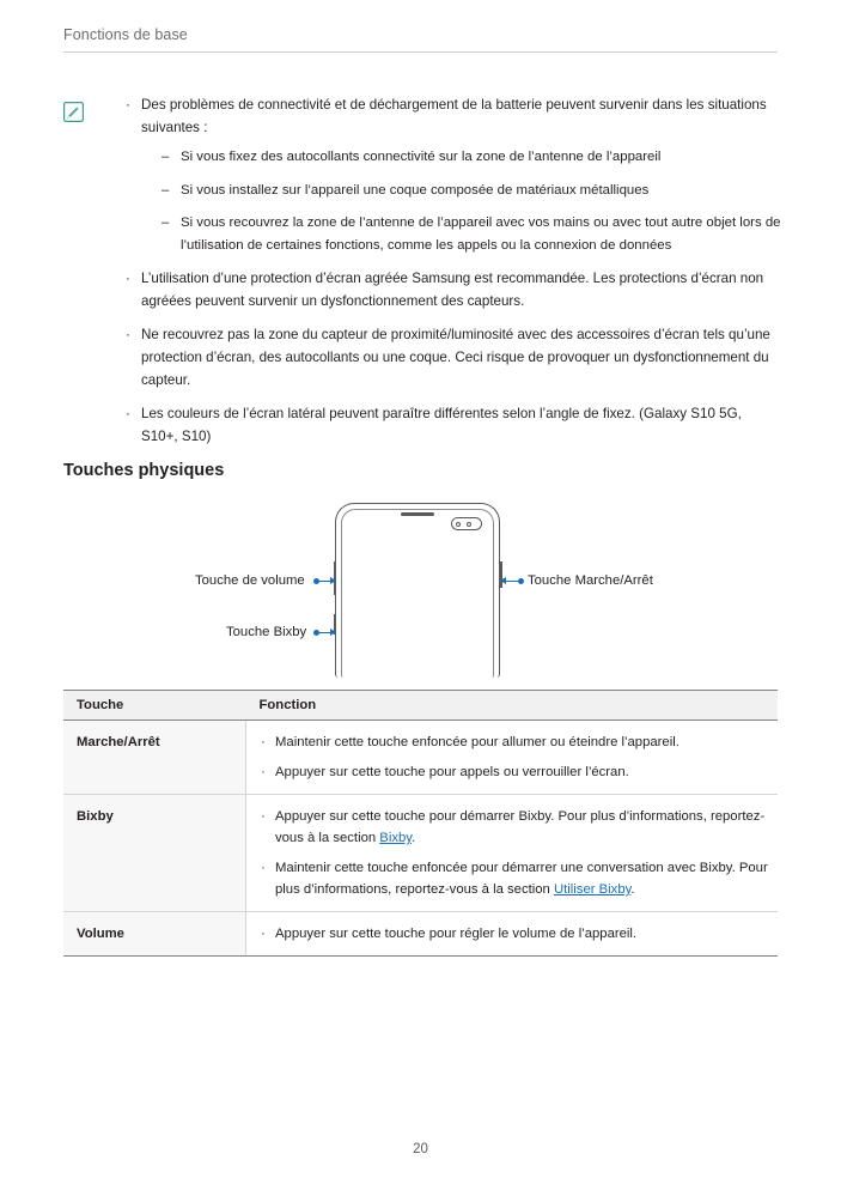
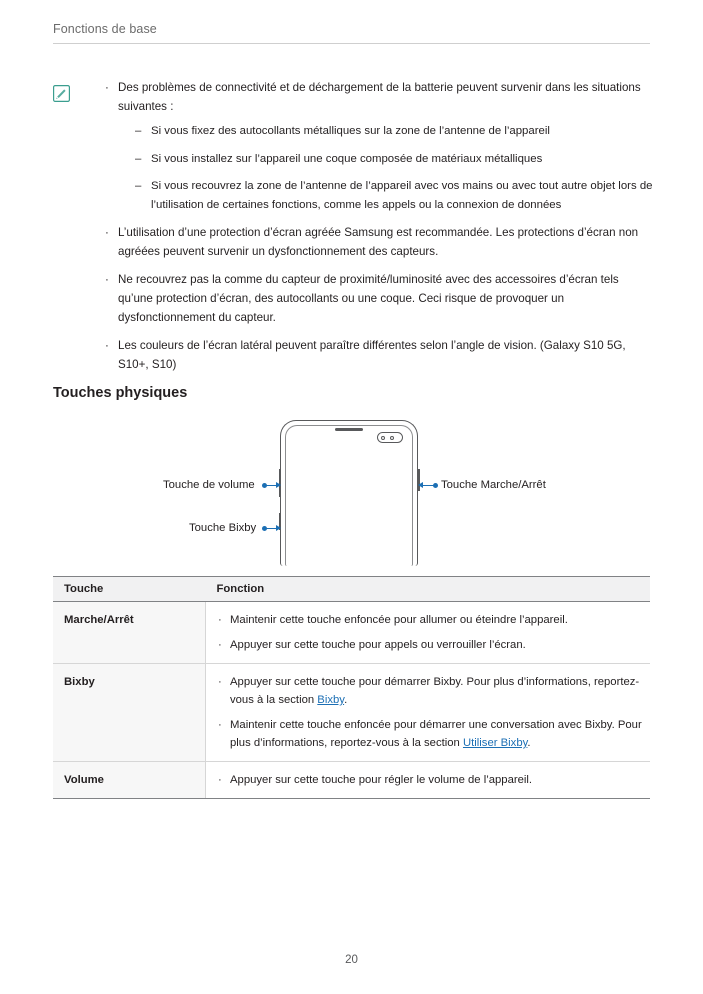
  Fonctions de base
  ·
  Des problèmes de connectivité et de déchargement de la batterie peuvent survenir dans les situations suivantes :
  –
- Si vous fixez des autocollants connectivité sur la zone de l’antenne de l’appareil
+ Si vous fixez des autocollants métalliques sur la zone de l’antenne de l’appareil
  –
  Si vous installez sur l’appareil une coque composée de matériaux métalliques
  –
  Si vous recouvrez la zone de l’antenne de l’appareil avec vos mains ou avec tout autre objet lors de l’utilisation de certaines fonctions, comme les appels ou la connexion de données
  ·
  L’utilisation d’une protection d’écran agréée Samsung est recommandée. Les protections d’écran non agréées peuvent survenir un dysfonctionnement des capteurs.
  ·
- Ne recouvrez pas la zone du capteur de proximité/luminosité avec des accessoires d’écran tels qu’une protection d’écran, des autocollants ou une coque. Ceci risque de provoquer un dysfonctionnement du capteur.
+ Ne recouvrez pas la comme du capteur de proximité/luminosité avec des accessoires d’écran tels qu’une protection d’écran, des autocollants ou une coque. Ceci risque de provoquer un dysfonctionnement du capteur.
  ·
- Les couleurs de l’écran latéral peuvent paraître différentes selon l’angle de fixez. (Galaxy S10 5G, S10+, S10)
+ Les couleurs de l’écran latéral peuvent paraître différentes selon l’angle de vision. (Galaxy S10 5G, S10+, S10)
  Touches physiques
  Touche de volume
  Touche Bixby
  Touche Marche/Arrêt
  Touche	Fonction
  Marche/Arrêt	· Maintenir cette touche enfoncée pour allumer ou éteindre l’appareil. · Appuyer sur cette touche pour appels ou verrouiller l’écran.
  Bixby	· Appuyer sur cette touche pour démarrer Bixby. Pour plus d’informations, reportez-vous à la section Bixby. · Maintenir cette touche enfoncée pour démarrer une conversation avec Bixby. Pour plus d’informations, reportez-vous à la section Utiliser Bixby.
  Volume	· Appuyer sur cette touche pour régler le volume de l’appareil.
  20
